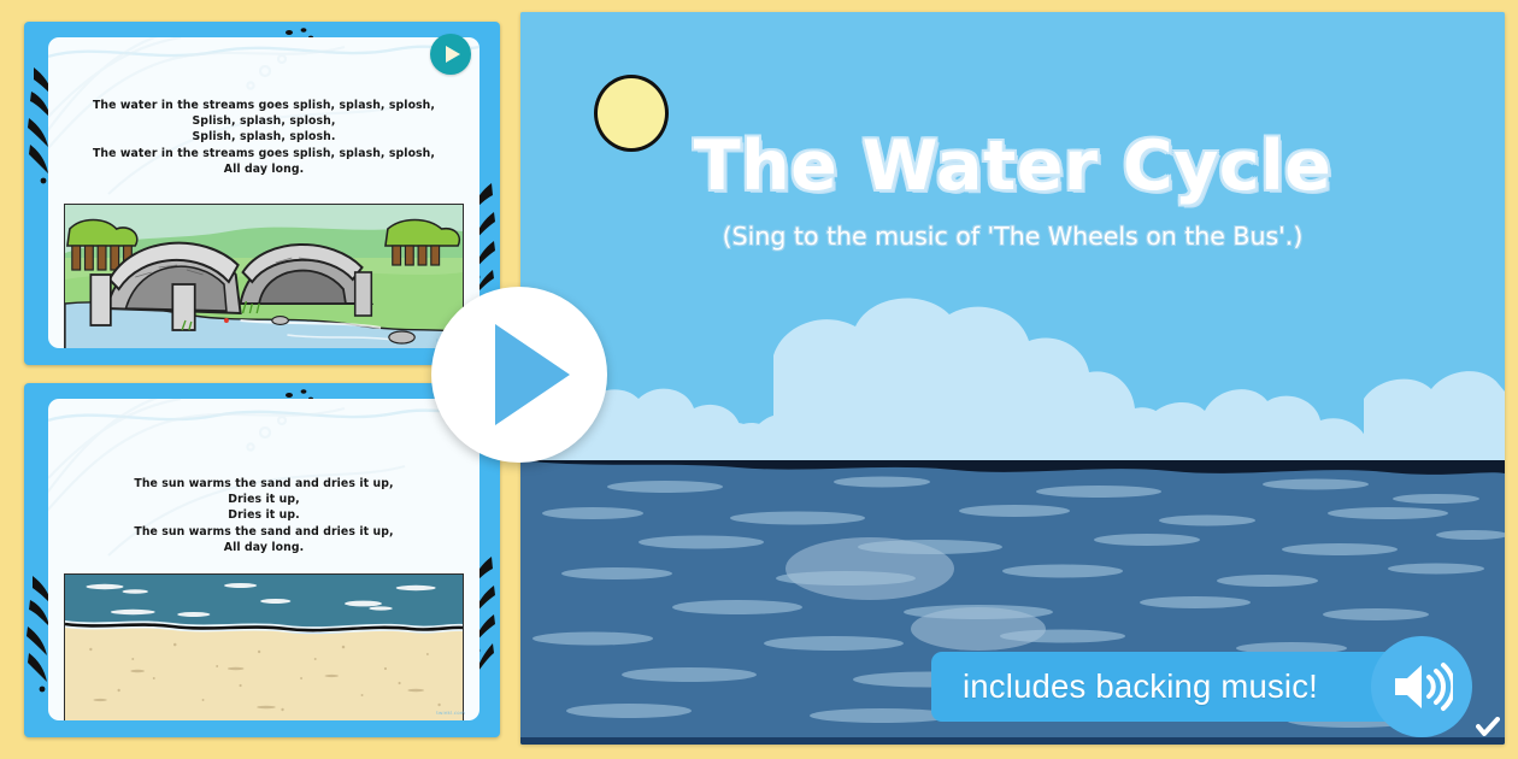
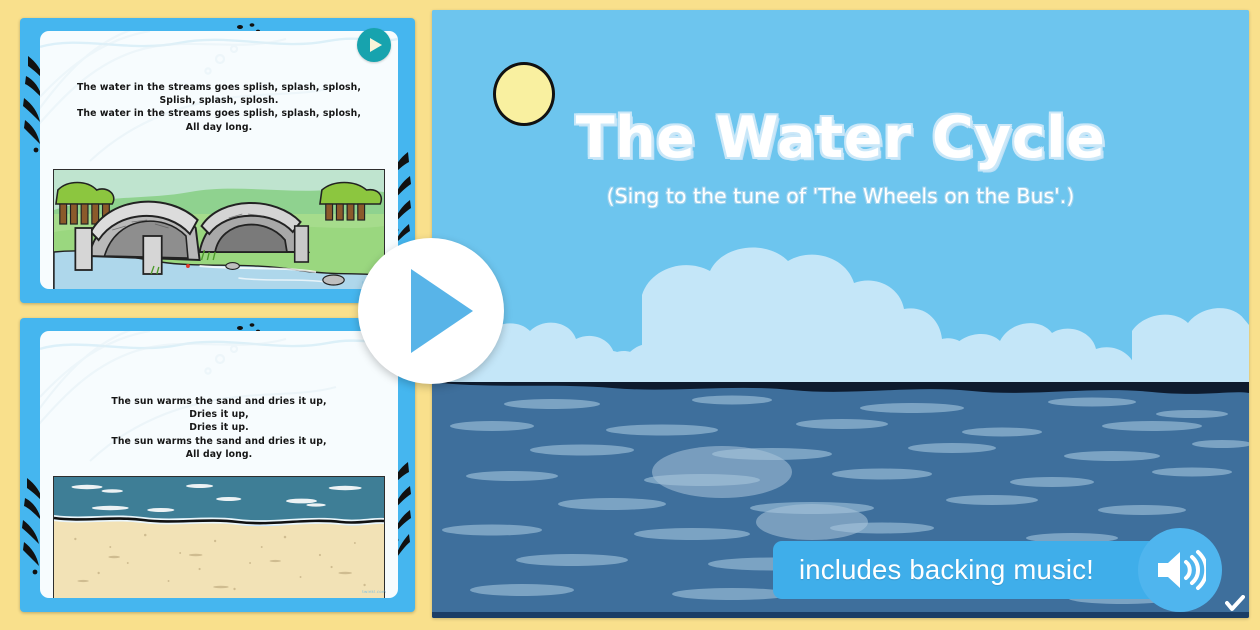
  The water in the streams goes splish, splash, splosh,
- Splish, splash, splosh,
  Splish, splash, splosh.
  The water in the streams goes splish, splash, splosh,
  All day long.
  The sun warms the sand and dries it up,
  Dries it up,
  Dries it up.
  The sun warms the sand and dries it up,
  All day long.
  The Water Cycle
- (Sing to the music of 'The Wheels on the Bus'.)
+ (Sing to the tune of 'The Wheels on the Bus'.)
  includes backing music!
